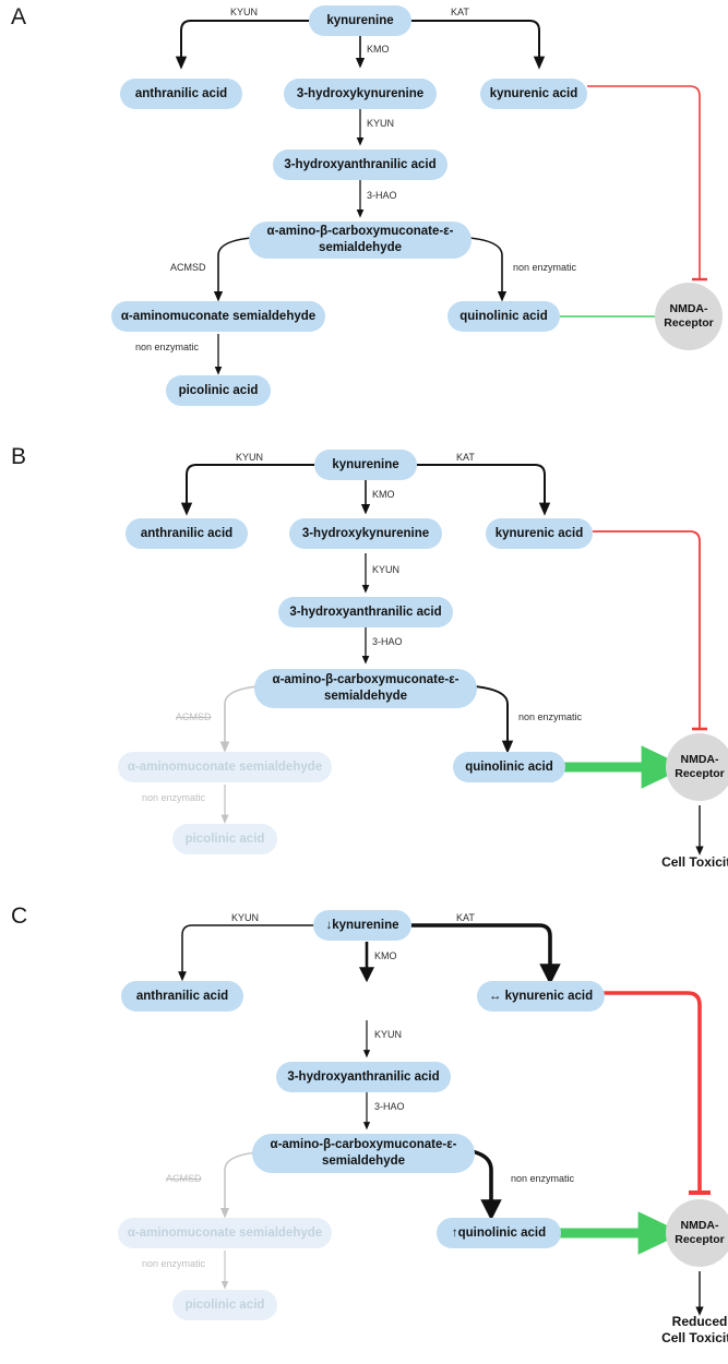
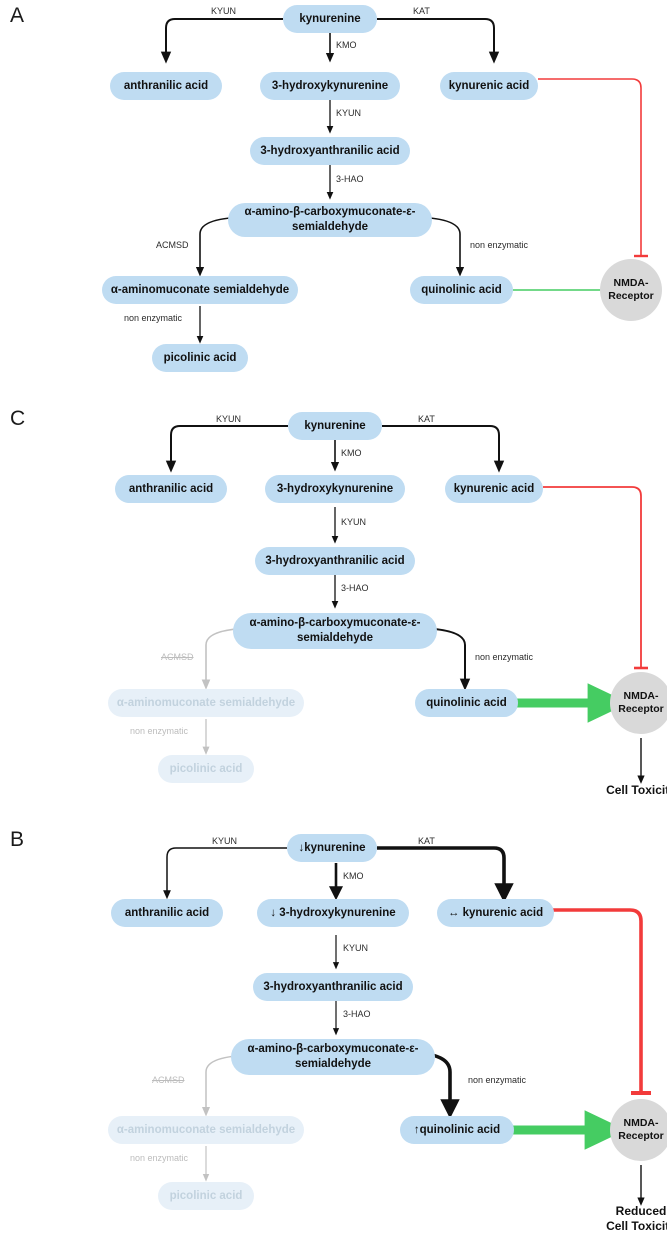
  A
  kynurenine
  anthranilic acid
  3-hydroxykynurenine
  kynurenic acid
  3-hydroxyanthranilic acid
  α-amino-β-carboxymuconate-ε-
  semialdehyde
  α-aminomuconate semialdehyde
  quinolinic acid
  picolinic acid
  NMDA-
  Receptor
  KYUN
  KAT
  KMO
  KYUN
  3-HAO
  ACMSD
  non enzymatic
  non enzymatic
- B
+ C
  kynurenine
  anthranilic acid
  3-hydroxykynurenine
  kynurenic acid
  3-hydroxyanthranilic acid
  α-amino-β-carboxymuconate-ε-
  semialdehyde
  α-aminomuconate semialdehyde
  quinolinic acid
  picolinic acid
  NMDA-
  Receptor
  KYUN
  KAT
  KMO
  KYUN
  3-HAO
  ACMSD
  non enzymatic
  non enzymatic
  Cell Toxici
- C
+ B
  ↓kynurenine
  anthranilic acid
+ ↓ 3-hydroxykynurenine
  ↔ kynurenic acid
  3-hydroxyanthranilic acid
  α-amino-β-carboxymuconate-ε-
  semialdehyde
  α-aminomuconate semialdehyde
  ↑quinolinic acid
  picolinic acid
  NMDA-
  Receptor
  KYUN
  KAT
  KMO
  KYUN
  3-HAO
  ACMSD
  non enzymatic
  non enzymatic
  Reduced
  Cell Toxici
